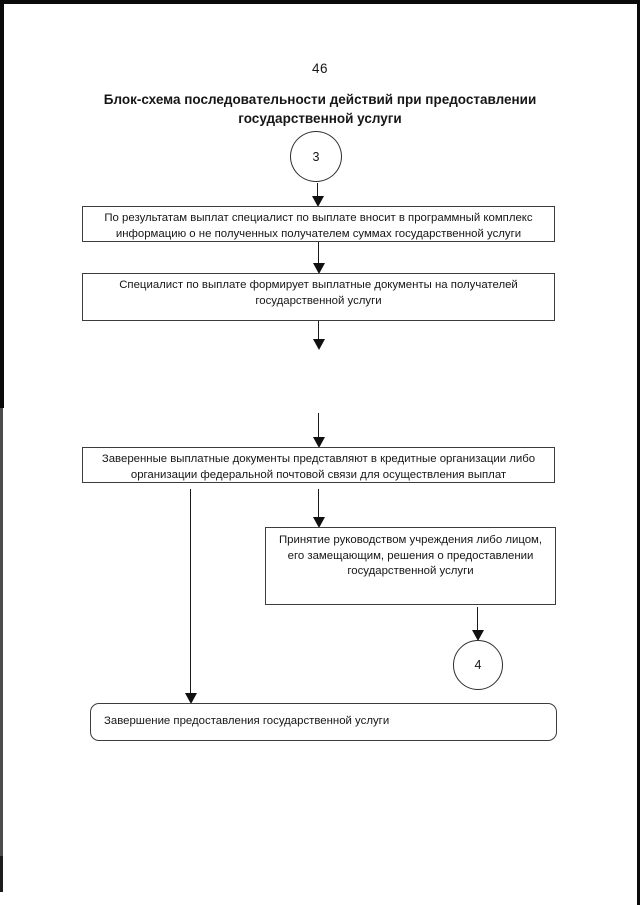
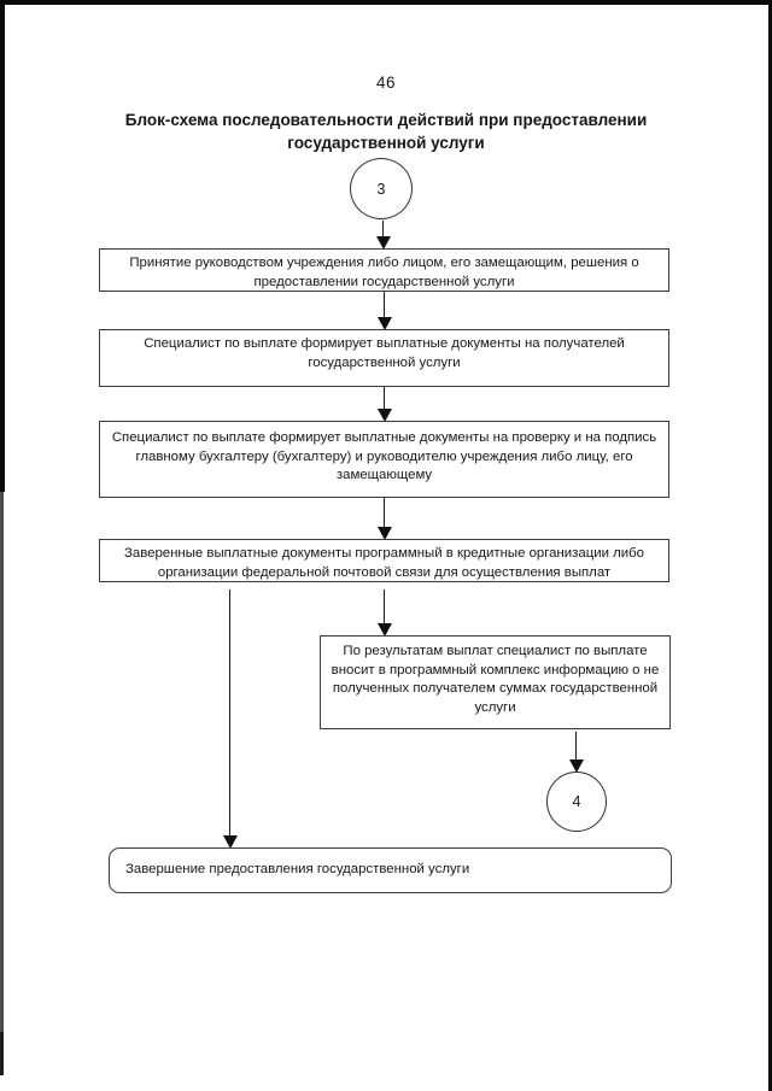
  46
  Блок-схема последовательности действий при предоставлении
  государственной услуги
  3
- По результатам выплат специалист по выплате вносит в программный комплекс информацию о не полученных получателем суммах государственной услуги
+ Принятие руководством учреждения либо лицом, его замещающим, решения о предоставлении государственной услуги
  Специалист по выплате формирует выплатные документы на получателей государственной услуги
+ Специалист по выплате формирует выплатные документы на проверку и на подпись главному бухгалтеру (бухгалтеру) и руководителю учреждения либо лицу, его замещающему
- Заверенные выплатные документы представляют в кредитные организации либо организации федеральной почтовой связи для осуществления выплат
+ Заверенные выплатные документы программный в кредитные организации либо организации федеральной почтовой связи для осуществления выплат
- Принятие руководством учреждения либо лицом, его замещающим, решения о предоставлении государственной услуги
+ По результатам выплат специалист по выплате вносит в программный комплекс информацию о не полученных получателем суммах государственной услуги
  4
  Завершение предоставления государственной услуги
